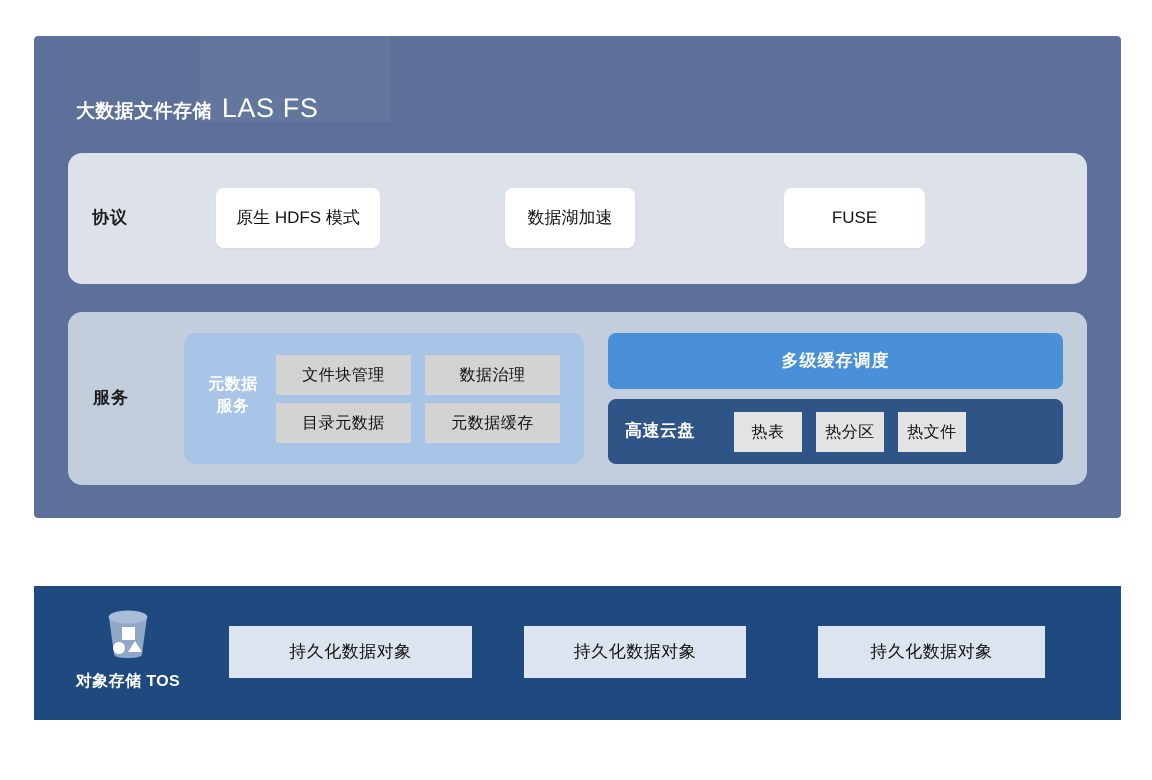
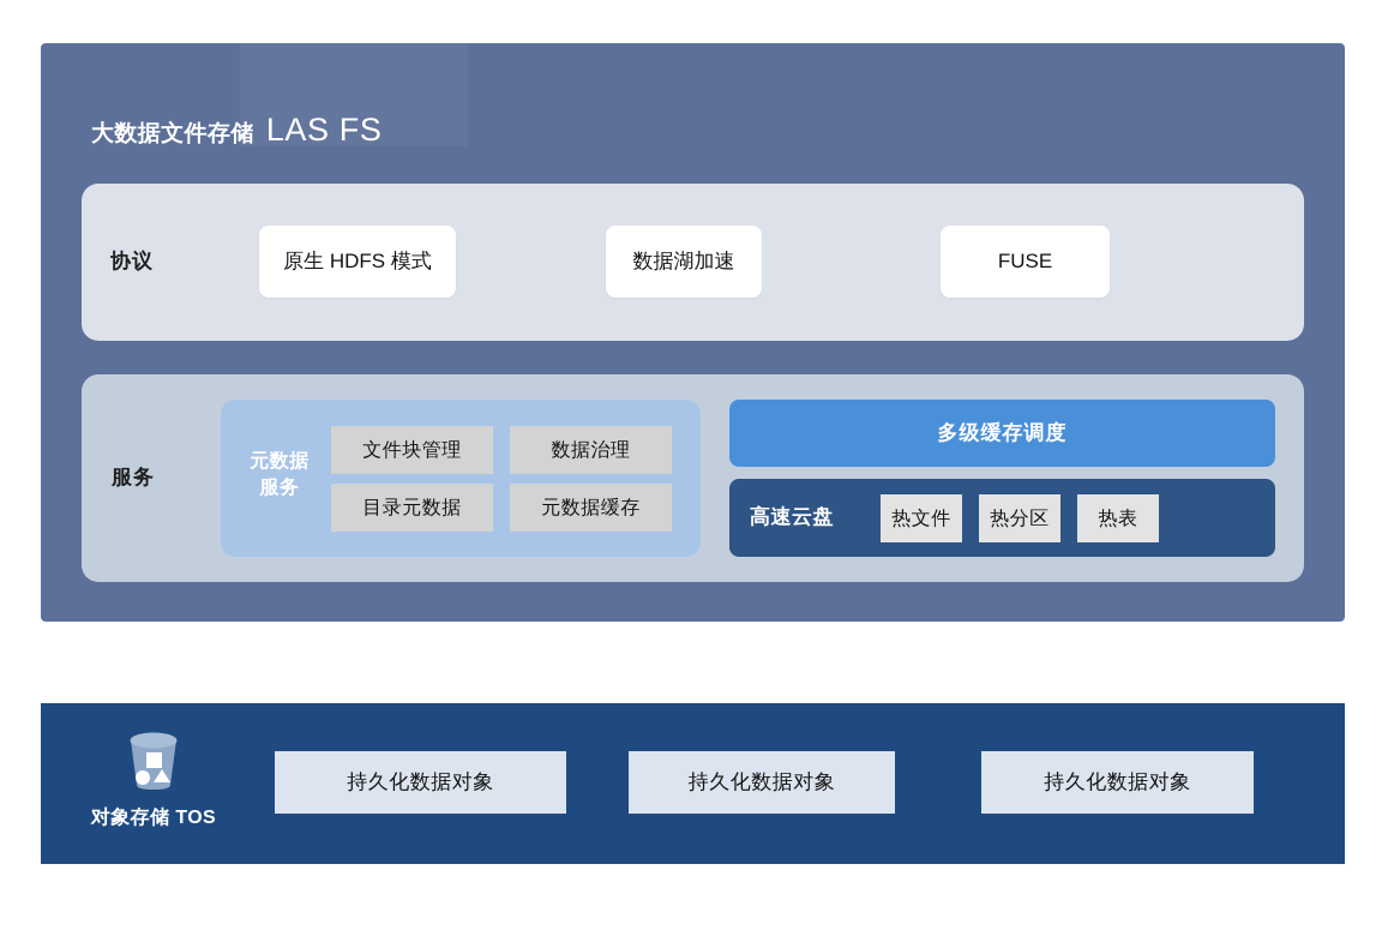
  大数据文件存储
  LAS FS
  协议
  原生 HDFS 模式
  数据湖加速
  FUSE
  服务
  元数据
  服务
  文件块管理
  数据治理
  目录元数据
  元数据缓存
  多级缓存调度
  高速云盘
- 热表
+ 热文件
  热分区
- 热文件
+ 热表
  对象存储 TOS
  持久化数据对象
  持久化数据对象
  持久化数据对象
